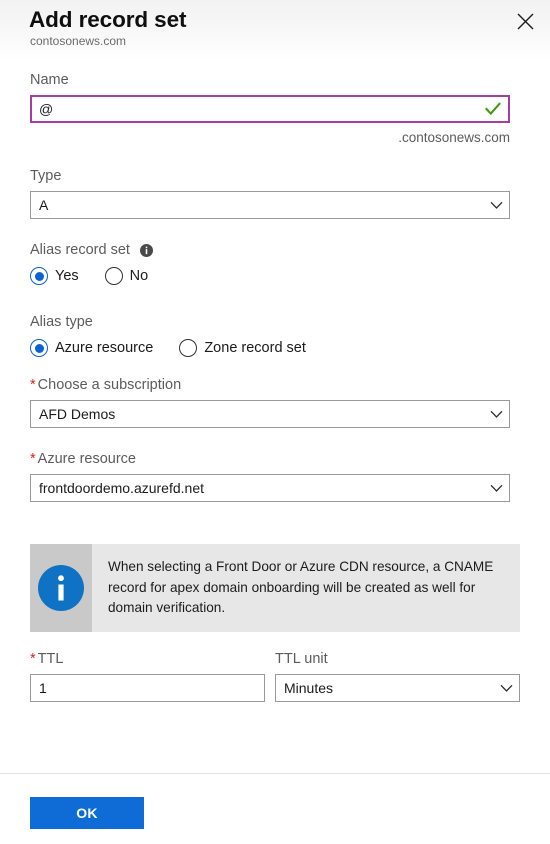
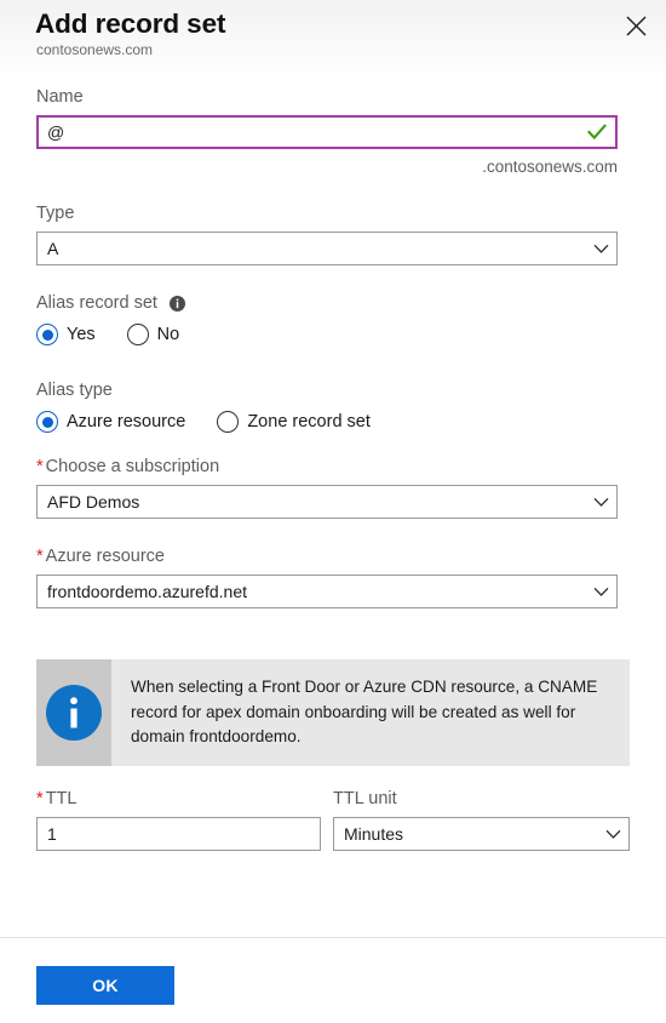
  Add record set
  contosonews.com
  Name
  @
  .contosonews.com
  Type
  A
  Alias record set
  Yes
  No
  Alias type
  Azure resource
  Zone record set
  * Choose a subscription
  AFD Demos
  * Azure resource
  frontdoordemo.azurefd.net
- When selecting a Front Door or Azure CDN resource, a CNAME record for apex domain onboarding will be created as well for domain verification.
+ When selecting a Front Door or Azure CDN resource, a CNAME record for apex domain onboarding will be created as well for domain frontdoordemo.
  * TTL
  1
  TTL unit
  Minutes
  OK
